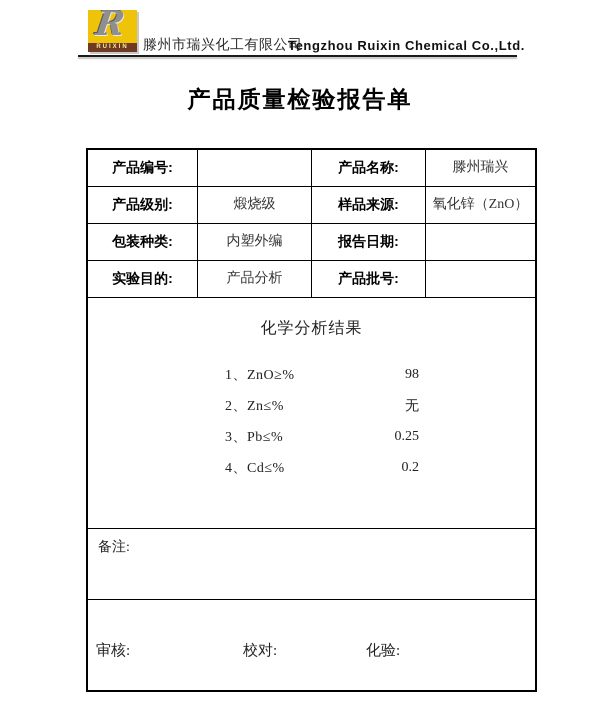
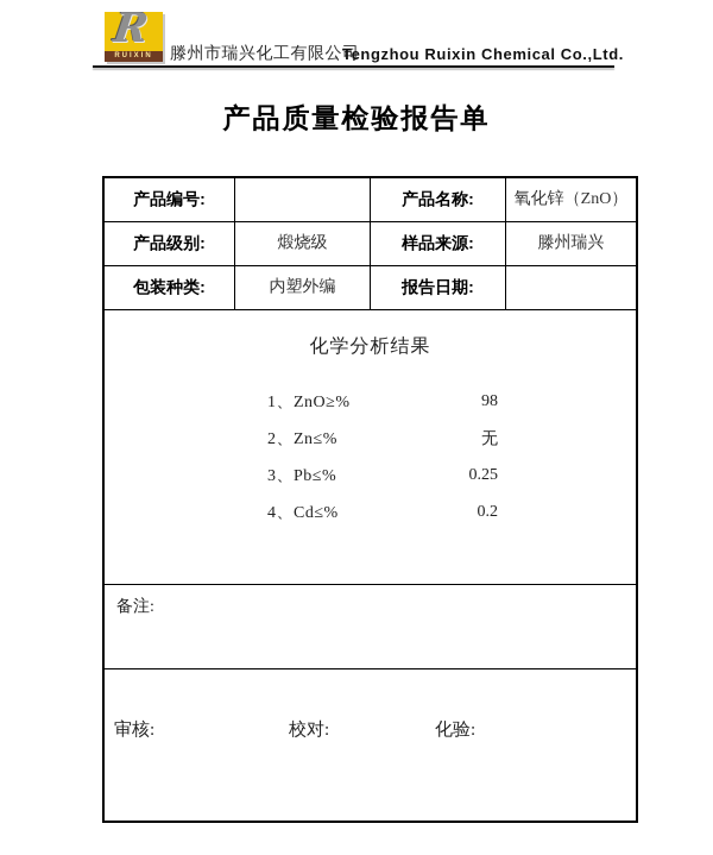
  滕州市瑞兴化工有限公司
  Tengzhou Ruixin Chemical Co.,Ltd.
  产品质量检验报告单
  产品编号:
  产品名称:
- 滕州瑞兴
+ 氧化锌（ZnO）
  产品级别:
  煅烧级
  样品来源:
- 氧化锌（ZnO）
+ 滕州瑞兴
  包装种类:
  内塑外编
  报告日期:
- 实验目的:
- 产品分析
- 产品批号:
  化学分析结果
  1、ZnO≥%
  98
  2、Zn≤%
  无
  3、Pb≤%
  0.25
  4、Cd≤%
  0.2
  备注:
  审核:
  校对:
  化验:
